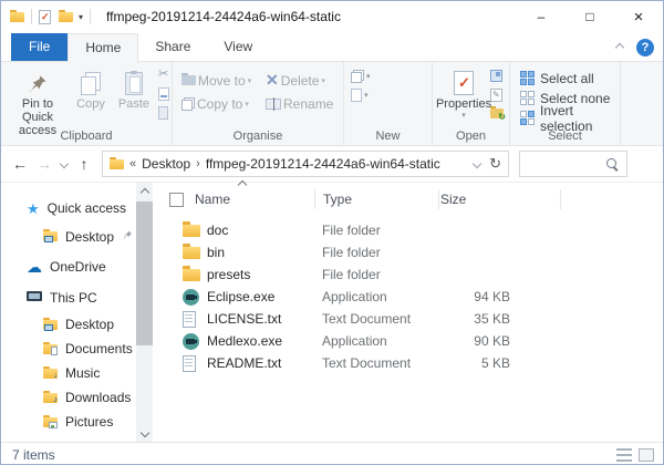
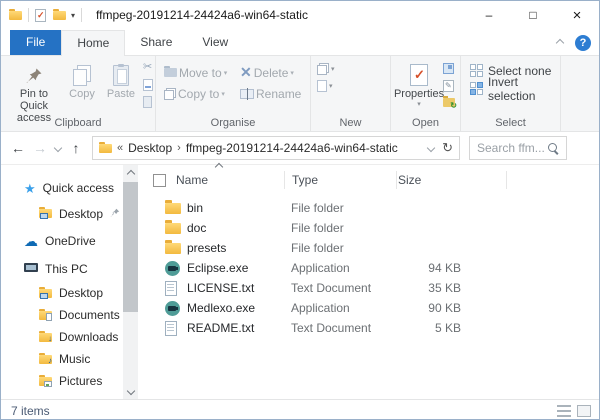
  ▾
  ffmpeg-20191214-24424a6-win64-static
  –
  □
  ×
  File
  Home
  Share
  View
  ?
  Pin to Quick access
  Copy
  Paste
  ✂
  Clipboard
  Move to
  ✕
  Delete
  Copy to
  Rename
  Organise
  New
  Properties
  Open
- Select all
  Select none
  Invert selection
  Select
  ←
  →
  ↑
  «
  Desktop
  ›
  ffmpeg-20191214-24424a6-win64-static
  ↻
+ Search ffm...
  ★
  Quick access
  Desktop
  ☁
  OneDrive
  This PC
  Desktop
  Documents
  ↓
- Music
+ Downloads
  ♪
- Downloads
+ Music
  Pictures
  Name
  Type
  Size
- doc
+ bin
  File folder
- bin
+ doc
  File folder
  presets
  File folder
  Eclipse.exe
  Application
  94 KB
  LICENSE.txt
  Text Document
  35 KB
  Medlexo.exe
  Application
  90 KB
  README.txt
  Text Document
  5 KB
  7 items
